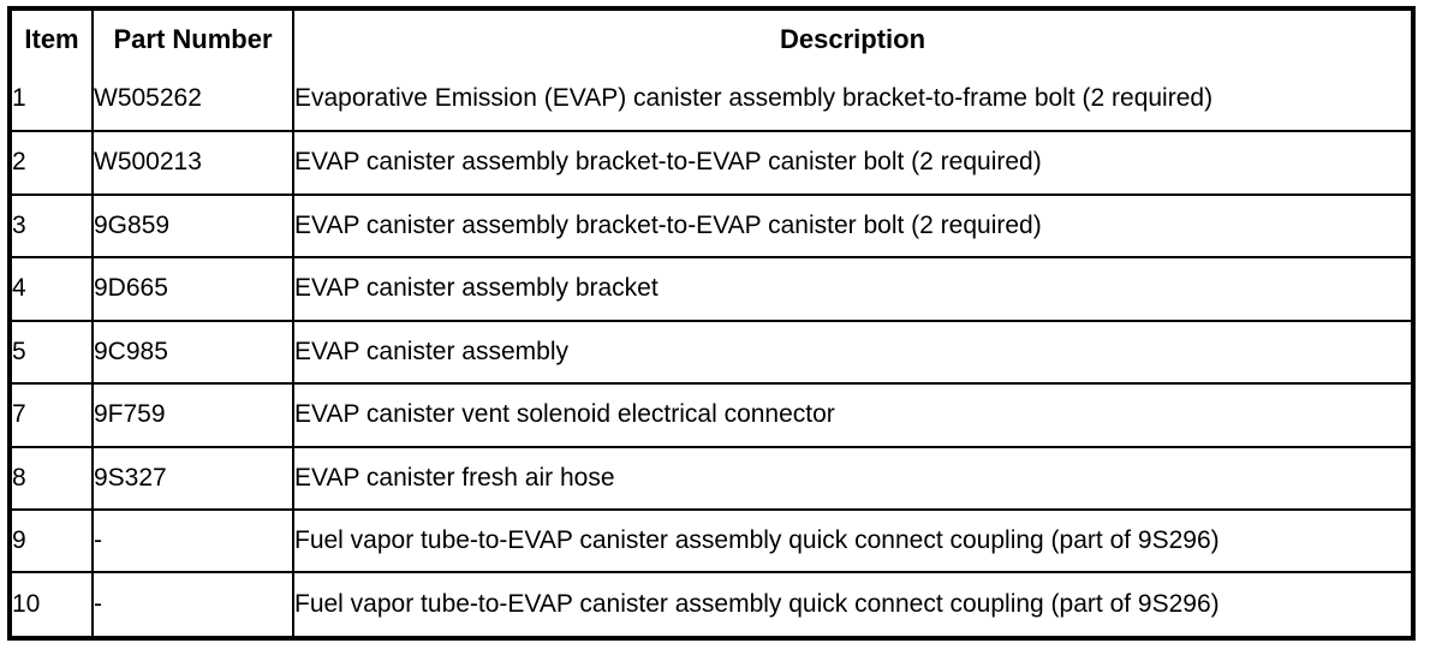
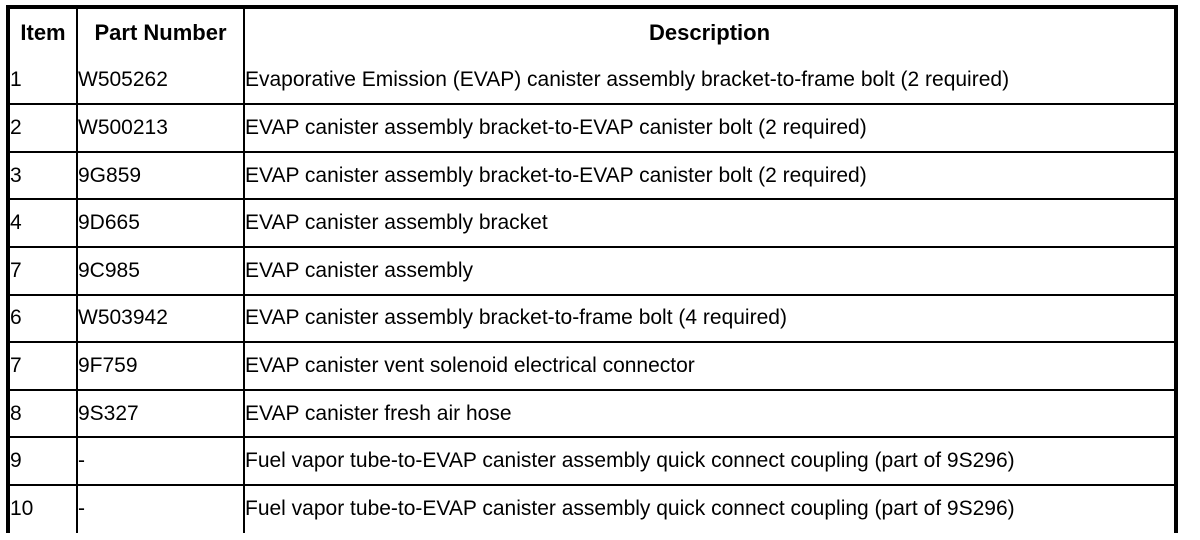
  Item	Part Number	Description
  1	W505262	Evaporative Emission (EVAP) canister assembly bracket-to-frame bolt (2 required)
  2	W500213	EVAP canister assembly bracket-to-EVAP canister bolt (2 required)
  3	9G859	EVAP canister assembly bracket-to-EVAP canister bolt (2 required)
  4	9D665	EVAP canister assembly bracket
- 5	9C985	EVAP canister assembly
+ 7	9C985	EVAP canister assembly
+ 6	W503942	EVAP canister assembly bracket-to-frame bolt (4 required)
  7	9F759	EVAP canister vent solenoid electrical connector
  8	9S327	EVAP canister fresh air hose
  9	-	Fuel vapor tube-to-EVAP canister assembly quick connect coupling (part of 9S296)
  10	-	Fuel vapor tube-to-EVAP canister assembly quick connect coupling (part of 9S296)
